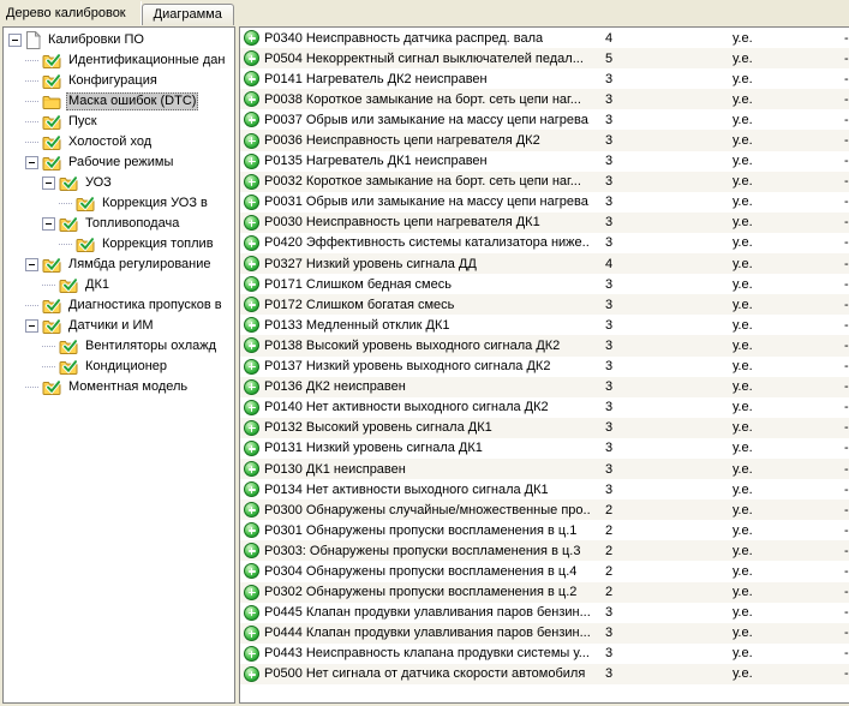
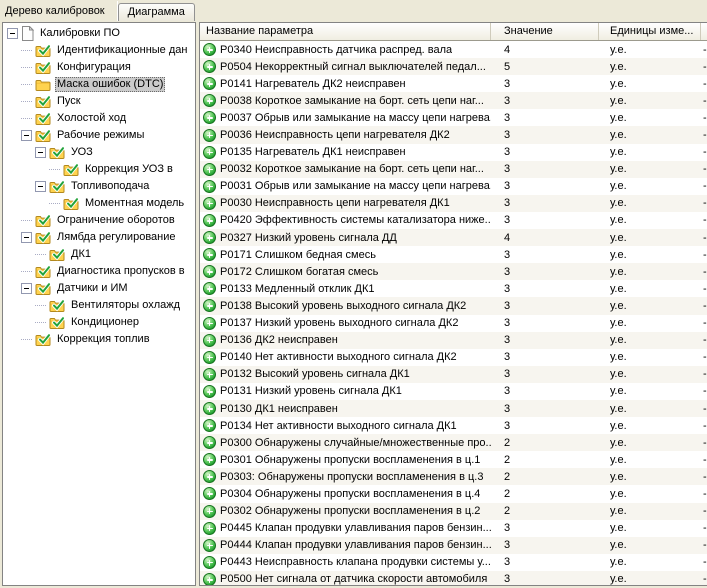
  Дерево калибровок
  Диаграмма
  Калибровки ПО
  Идентификационные дан
  Конфигурация
  Маска ошибок (DTC)
  Пуск
  Холостой ход
  Рабочие режимы
  УОЗ
  Коррекция УОЗ в
  Топливоподача
- Коррекция топлив
+ Моментная модель
+ Ограничение оборотов
  Лямбда регулирование
  ДК1
  Диагностика пропусков в
  Датчики и ИМ
  Вентиляторы охлажд
  Кондиционер
- Моментная модель
+ Коррекция топлив
+ Название параметра
+ Значение
+ Единицы изме...
  P0340 Неисправность датчика распред. вала
  4
  у.е.
  -
  P0504 Некорректный сигнал выключателей педал...
  5
  у.е.
  -
  P0141 Нагреватель ДК2 неисправен
  3
  у.е.
  -
  P0038 Короткое замыкание на борт. сеть цепи наг...
  3
  у.е.
  -
  P0037 Обрыв или замыкание на массу цепи нагрева
  3
  у.е.
  -
  P0036 Неисправность цепи нагревателя ДК2
  3
  у.е.
  -
  P0135 Нагреватель ДК1 неисправен
  3
  у.е.
  -
  P0032 Короткое замыкание на борт. сеть цепи наг...
  3
  у.е.
  -
  P0031 Обрыв или замыкание на массу цепи нагрева
  3
  у.е.
  -
  P0030 Неисправность цепи нагревателя ДК1
  3
  у.е.
  -
  P0420 Эффективность системы катализатора ниже..
  3
  у.е.
  -
  P0327 Низкий уровень сигнала ДД
  4
  у.е.
  -
  P0171 Слишком бедная смесь
  3
  у.е.
  -
  P0172 Слишком богатая смесь
  3
  у.е.
  -
  P0133 Медленный отклик ДК1
  3
  у.е.
  -
  P0138 Высокий уровень выходного сигнала ДК2
  3
  у.е.
  -
  P0137 Низкий уровень выходного сигнала ДК2
  3
  у.е.
  -
  P0136 ДК2 неисправен
  3
  у.е.
  -
  P0140 Нет активности выходного сигнала ДК2
  3
  у.е.
  -
  P0132 Высокий уровень сигнала ДК1
  3
  у.е.
  -
  P0131 Низкий уровень сигнала ДК1
  3
  у.е.
  -
  P0130 ДК1 неисправен
  3
  у.е.
  -
  P0134 Нет активности выходного сигнала ДК1
  3
  у.е.
  -
  P0300 Обнаружены случайные/множественные про..
  2
  у.е.
  -
  P0301 Обнаружены пропуски воспламенения в ц.1
  2
  у.е.
  -
  P0303: Обнаружены пропуски воспламенения в ц.3
  2
  у.е.
  -
  P0304 Обнаружены пропуски воспламенения в ц.4
  2
  у.е.
  -
  P0302 Обнаружены пропуски воспламенения в ц.2
  2
  у.е.
  -
  P0445 Клапан продувки улавливания паров бензин...
  3
  у.е.
  -
  P0444 Клапан продувки улавливания паров бензин...
  3
  у.е.
  -
  P0443 Неисправность клапана продувки системы у...
  3
  у.е.
  -
  P0500 Нет сигнала от датчика скорости автомобиля
  3
  у.е.
  -
